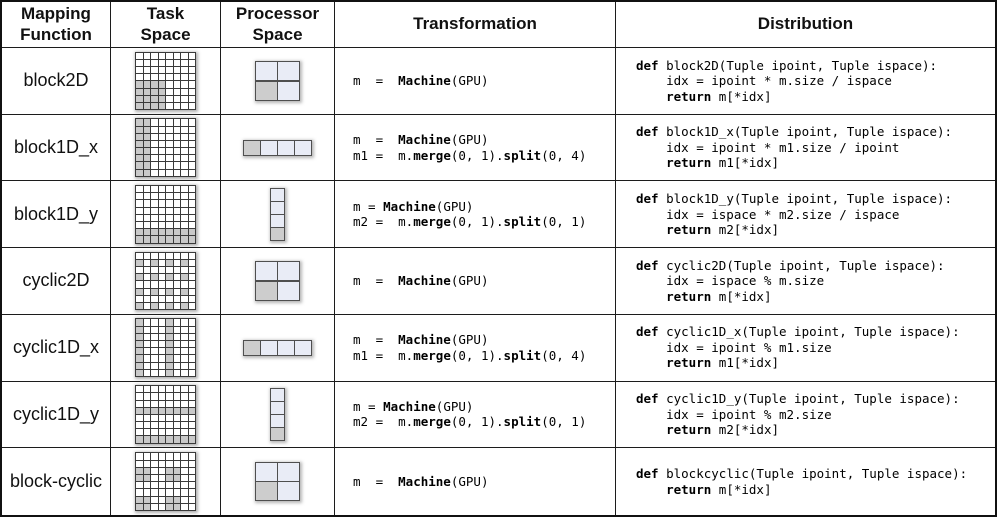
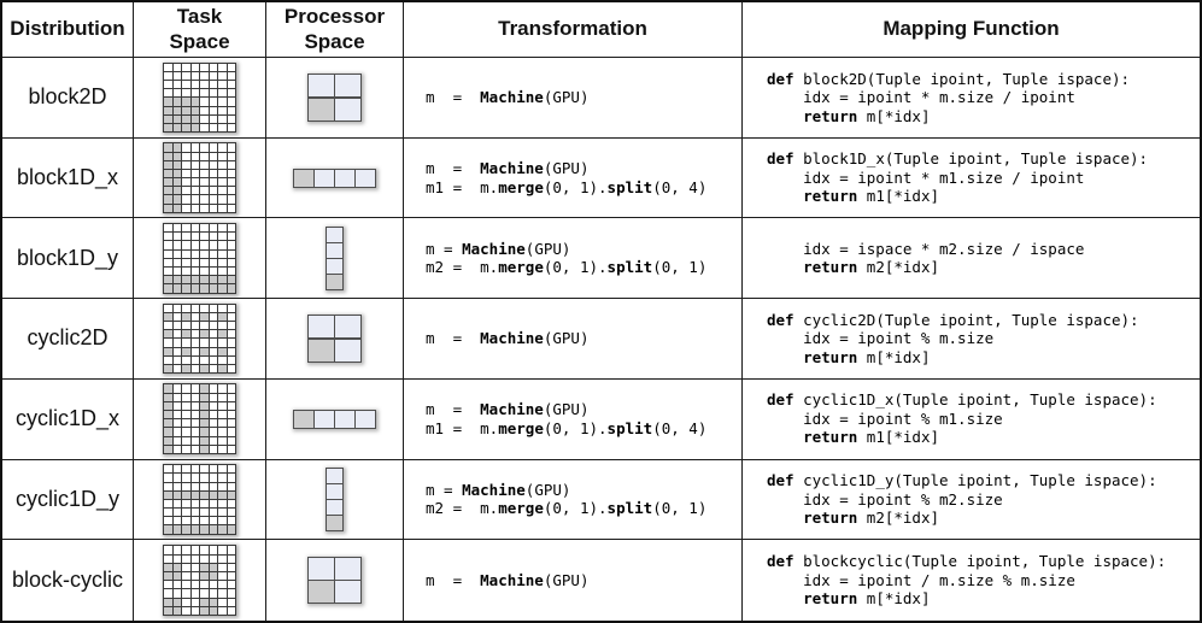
- Mapping Function
+ Distribution
  Task
  Space
  Processor
  Space
  Transformation
- Distribution
+ Mapping Function
  block2D
  m = Machine(GPU)
  def block2D(Tuple ipoint, Tuple ispace):
- idx = ipoint * m.size / ispace
+ idx = ipoint * m.size / ipoint
  return m[*idx]
  block1D_x
  m = Machine(GPU)
  m1 = m.merge(0, 1).split(0, 4)
  def block1D_x(Tuple ipoint, Tuple ispace):
  idx = ipoint * m1.size / ipoint
  return m1[*idx]
  block1D_y
  m = Machine(GPU)
  m2 = m.merge(0, 1).split(0, 1)
- def block1D_y(Tuple ipoint, Tuple ispace):
  idx = ispace * m2.size / ispace
  return m2[*idx]
  cyclic2D
  m = Machine(GPU)
  def cyclic2D(Tuple ipoint, Tuple ispace):
- idx = ispace % m.size
+ idx = ipoint % m.size
  return m[*idx]
  cyclic1D_x
  m = Machine(GPU)
  m1 = m.merge(0, 1).split(0, 4)
  def cyclic1D_x(Tuple ipoint, Tuple ispace):
  idx = ipoint % m1.size
  return m1[*idx]
  cyclic1D_y
  m = Machine(GPU)
  m2 = m.merge(0, 1).split(0, 1)
  def cyclic1D_y(Tuple ipoint, Tuple ispace):
  idx = ipoint % m2.size
  return m2[*idx]
  block-cyclic
  m = Machine(GPU)
  def blockcyclic(Tuple ipoint, Tuple ispace):
+ idx = ipoint / m.size % m.size
  return m[*idx]
